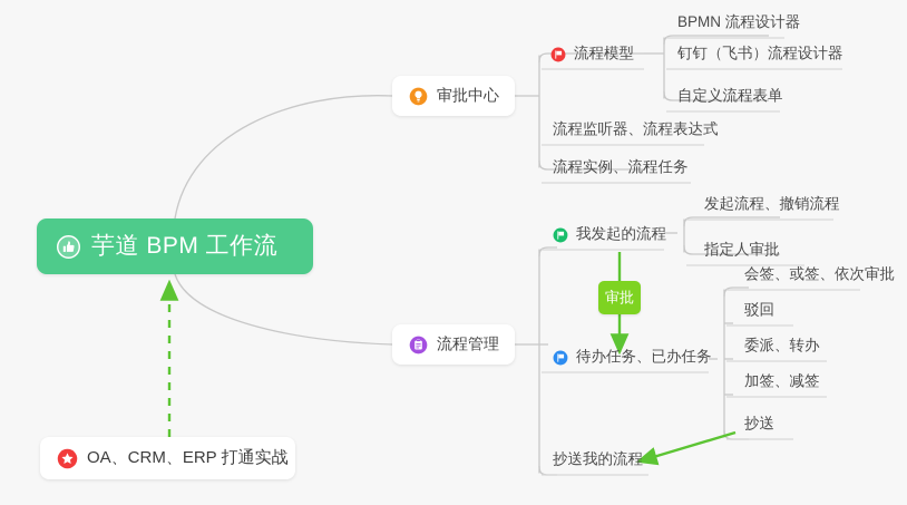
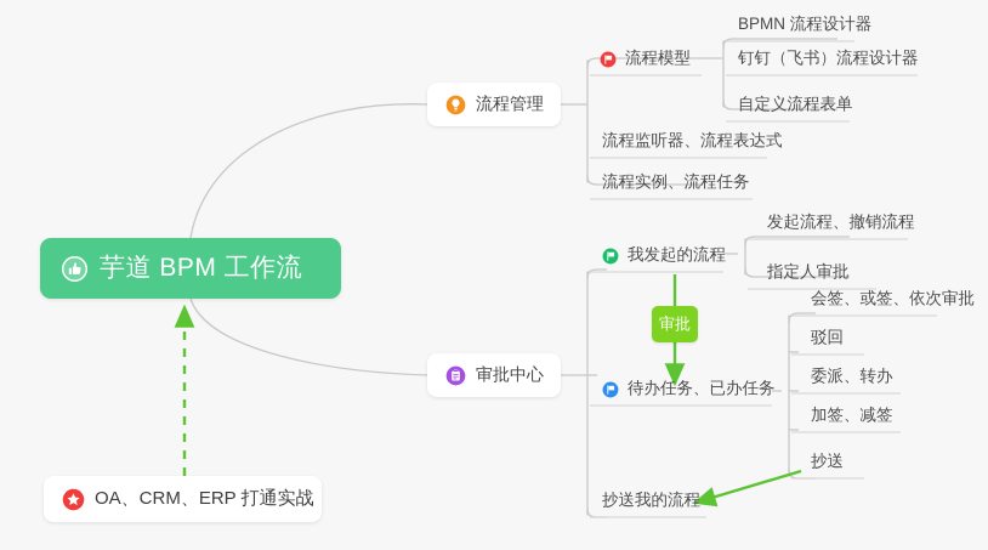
  芋道 BPM 工作流
- 审批中心
+ 流程管理
  流程模型
  BPMN 流程设计器
  钉钉（飞书）流程设计器
  自定义流程表单
  流程监听器、流程表达式
  流程实例、流程任务
- 流程管理
+ 审批中心
  我发起的流程
  发起流程、撤销流程
  指定人审批
  待办任务、已办任务
  会签、或签、依次审批
  驳回
  委派、转办
  加签、减签
  抄送
  抄送我的流程
  审批
  OA、CRM、ERP 打通实战
